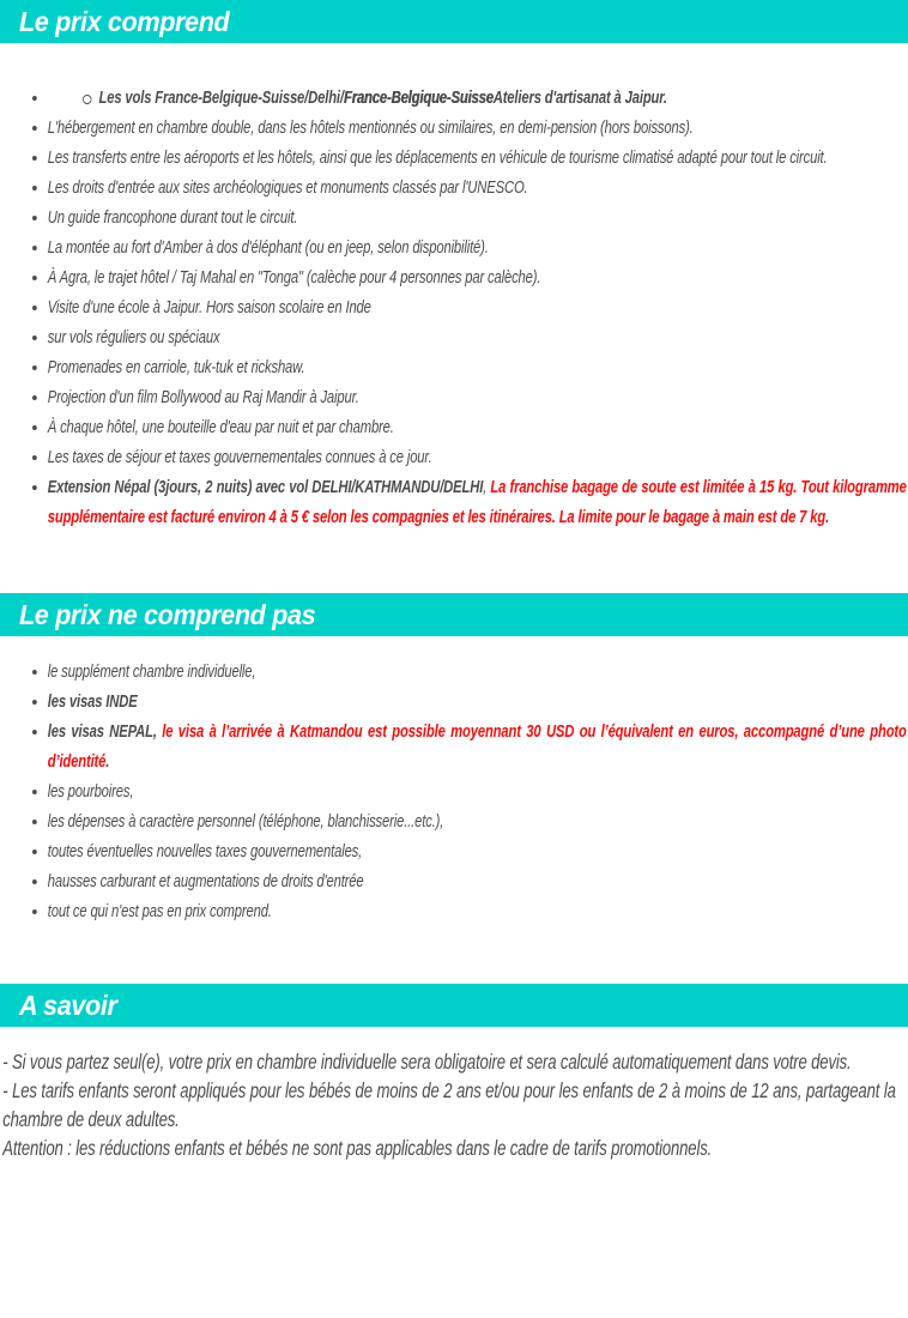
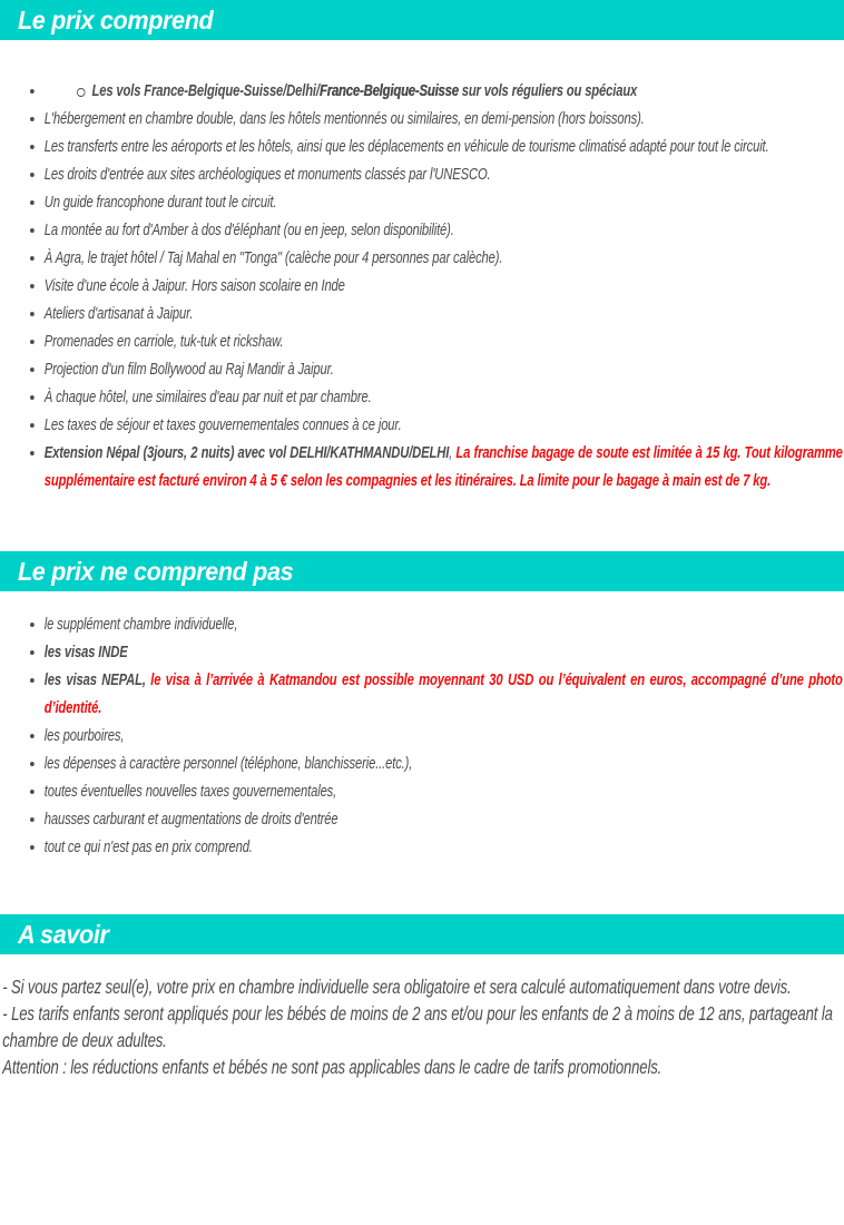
  Le prix comprend
- Les vols France-Belgique-Suisse/Delhi/France-Belgique-SuisseAteliers d'artisanat à Jaipur.
+ Les vols France-Belgique-Suisse/Delhi/France-Belgique-Suisse sur vols réguliers ou spéciaux
  L'hébergement en chambre double, dans les hôtels mentionnés ou similaires, en demi-pension (hors boissons).
  Les transferts entre les aéroports et les hôtels, ainsi que les déplacements en véhicule de tourisme climatisé adapté pour tout le circuit.
  Les droits d'entrée aux sites archéologiques et monuments classés par l'UNESCO.
  Un guide francophone durant tout le circuit.
  La montée au fort d'Amber à dos d'éléphant (ou en jeep, selon disponibilité).
  À Agra, le trajet hôtel / Taj Mahal en "Tonga" (calèche pour 4 personnes par calèche).
  Visite d'une école à Jaipur. Hors saison scolaire en Inde
- sur vols réguliers ou spéciaux
+ Ateliers d'artisanat à Jaipur.
  Promenades en carriole, tuk-tuk et rickshaw.
  Projection d'un film Bollywood au Raj Mandir à Jaipur.
- À chaque hôtel, une bouteille d'eau par nuit et par chambre.
+ À chaque hôtel, une similaires d'eau par nuit et par chambre.
  Les taxes de séjour et taxes gouvernementales connues à ce jour.
  Extension Népal (3jours, 2 nuits) avec vol DELHI/KATHMANDU/DELHI, La franchise bagage de soute est limitée à 15 kg. Tout kilogramme supplémentaire est facturé environ 4 à 5 € selon les compagnies et les itinéraires. La limite pour le bagage à main est de 7 kg.
  Le prix ne comprend pas
  le supplément chambre individuelle,
  les visas INDE
  les visas NEPAL, le visa à l’arrivée à Katmandou est possible moyennant 30 USD ou l’équivalent en euros, accompagné d’une photo d’identité.
  les pourboires,
  les dépenses à caractère personnel (téléphone, blanchisserie...etc.),
  toutes éventuelles nouvelles taxes gouvernementales,
  hausses carburant et augmentations de droits d'entrée
  tout ce qui n'est pas en prix comprend.
  A savoir
  - Si vous partez seul(e), votre prix en chambre individuelle sera obligatoire et sera calculé automatiquement dans votre devis.
  - Les tarifs enfants seront appliqués pour les bébés de moins de 2 ans et/ou pour les enfants de 2 à moins de 12 ans, partageant la chambre de deux adultes.
  Attention : les réductions enfants et bébés ne sont pas applicables dans le cadre de tarifs promotionnels.
